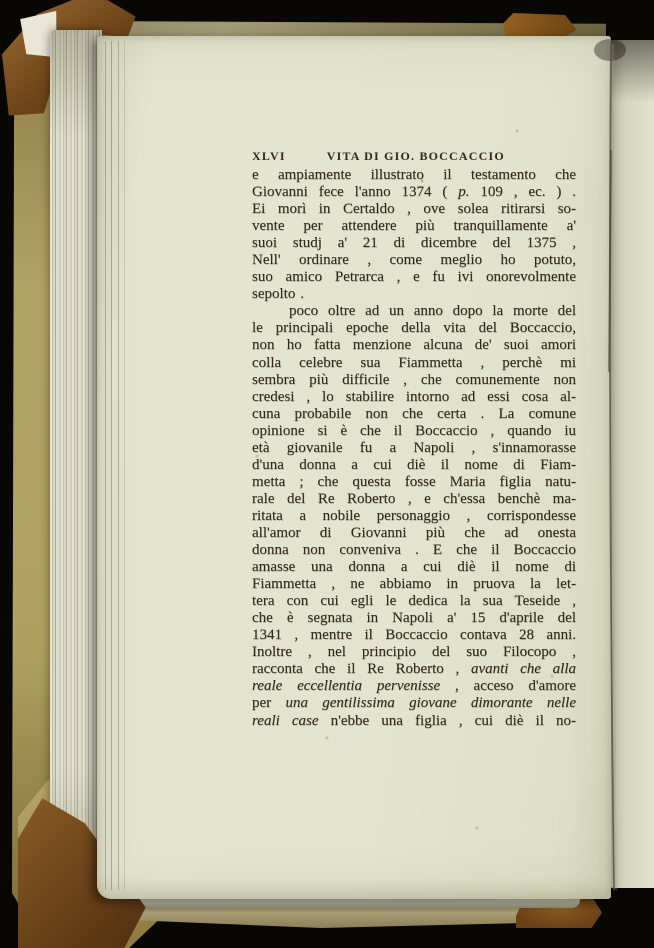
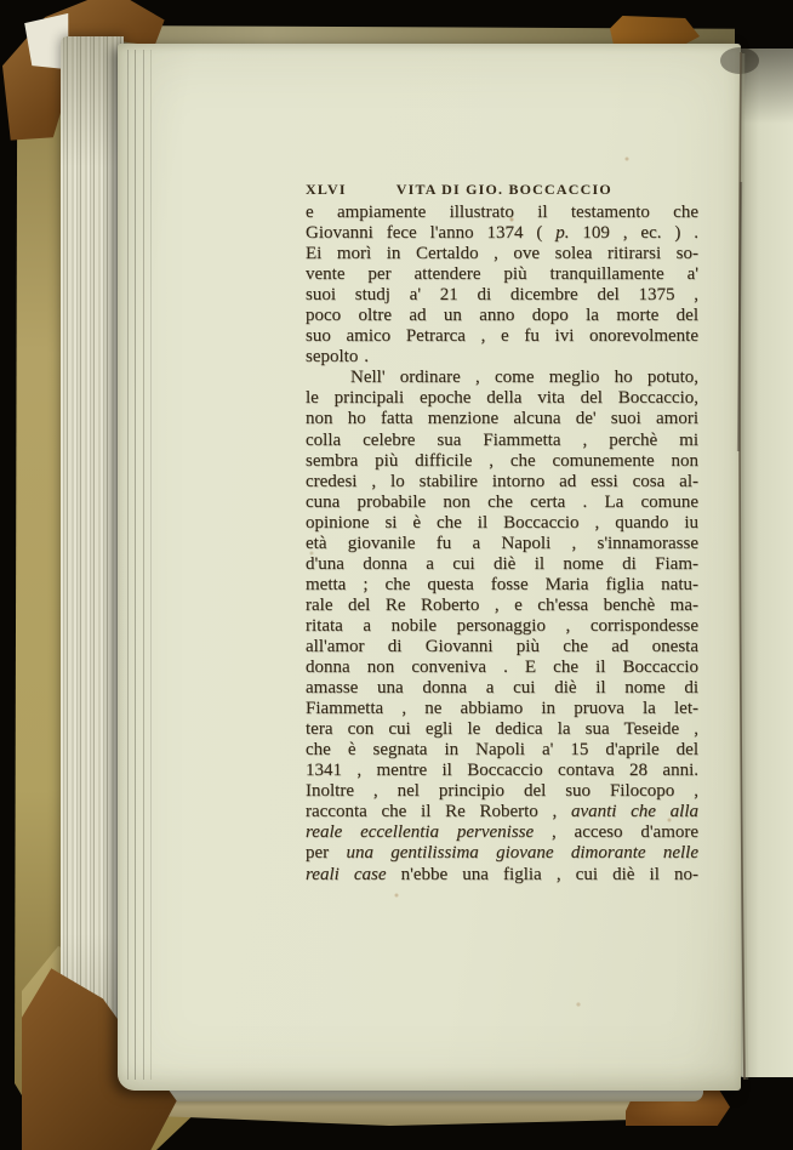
  XLVI
  VITA DI GIO. BOCCACCIO
  e ampiamente illustrato il testamento che
  Giovanni fece l'anno 1374 ( p. 109 , ec. ) .
  Ei morì in Certaldo , ove solea ritirarsi so-
  vente per attendere più tranquillamente a'
  suoi studj a' 21 di dicembre del 1375 ,
- Nell' ordinare , come meglio ho potuto,
+ poco oltre ad un anno dopo la morte del
  suo amico Petrarca , e fu ivi onorevolmente
  sepolto .
- poco oltre ad un anno dopo la morte del
+ Nell' ordinare , come meglio ho potuto,
  le principali epoche della vita del Boccaccio,
  non ho fatta menzione alcuna de' suoi amori
  colla celebre sua Fiammetta , perchè mi
  sembra più difficile , che comunemente non
  credesi , lo stabilire intorno ad essi cosa al-
  cuna probabile non che certa . La comune
  opinione si è che il Boccaccio , quando iu
  età giovanile fu a Napoli , s'innamorasse
  d'una donna a cui diè il nome di Fiam-
  metta ; che questa fosse Maria figlia natu-
  rale del Re Roberto , e ch'essa benchè ma-
  ritata a nobile personaggio , corrispondesse
  all'amor di Giovanni più che ad onesta
  donna non conveniva . E che il Boccaccio
  amasse una donna a cui diè il nome di
  Fiammetta , ne abbiamo in pruova la let-
  tera con cui egli le dedica la sua Teseide ,
  che è segnata in Napoli a' 15 d'aprile del
  1341 , mentre il Boccaccio contava 28 anni.
  Inoltre , nel principio del suo Filocopo ,
  racconta che il Re Roberto , avanti che alla
  reale eccellentia pervenisse , acceso d'amore
  per una gentilissima giovane dimorante nelle
  reali case n'ebbe una figlia , cui diè il no-
